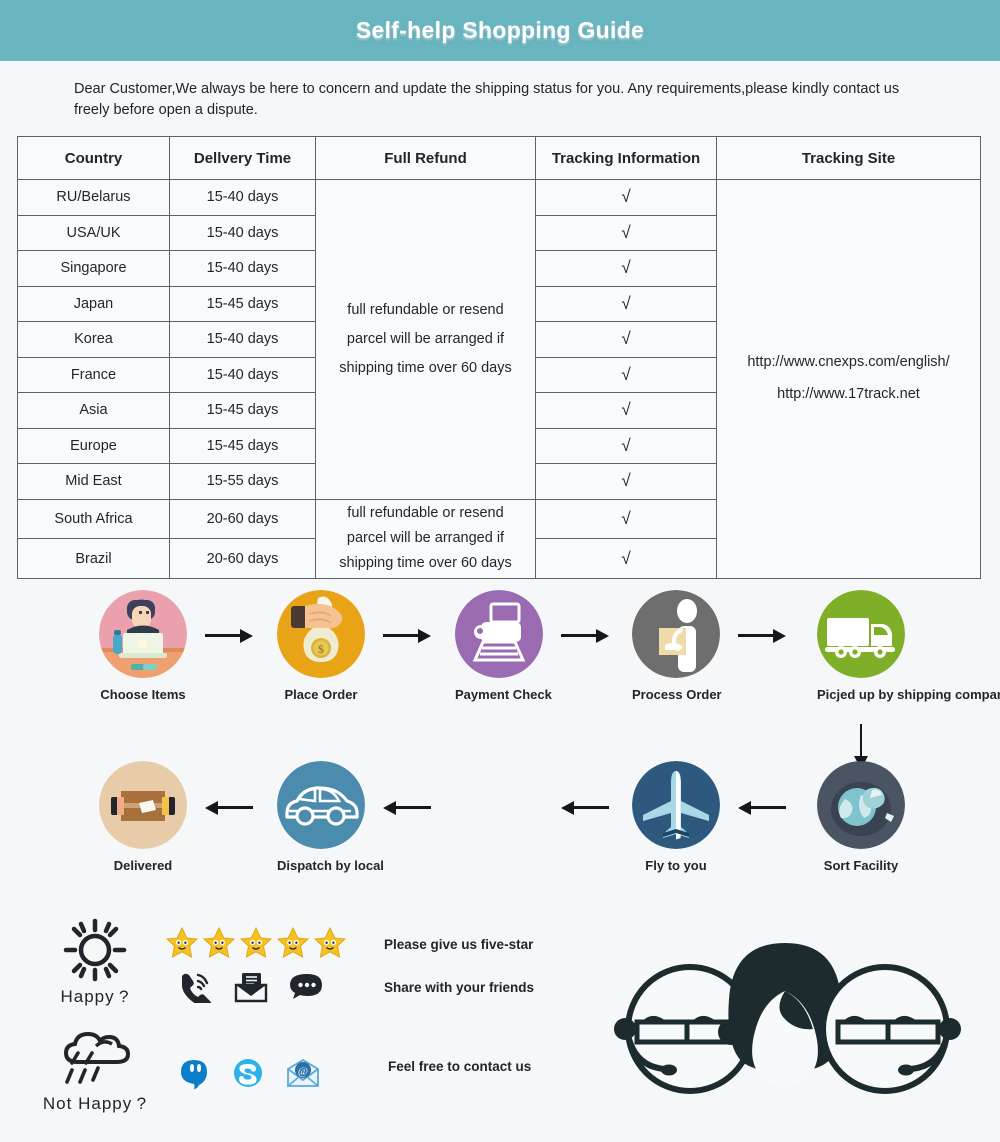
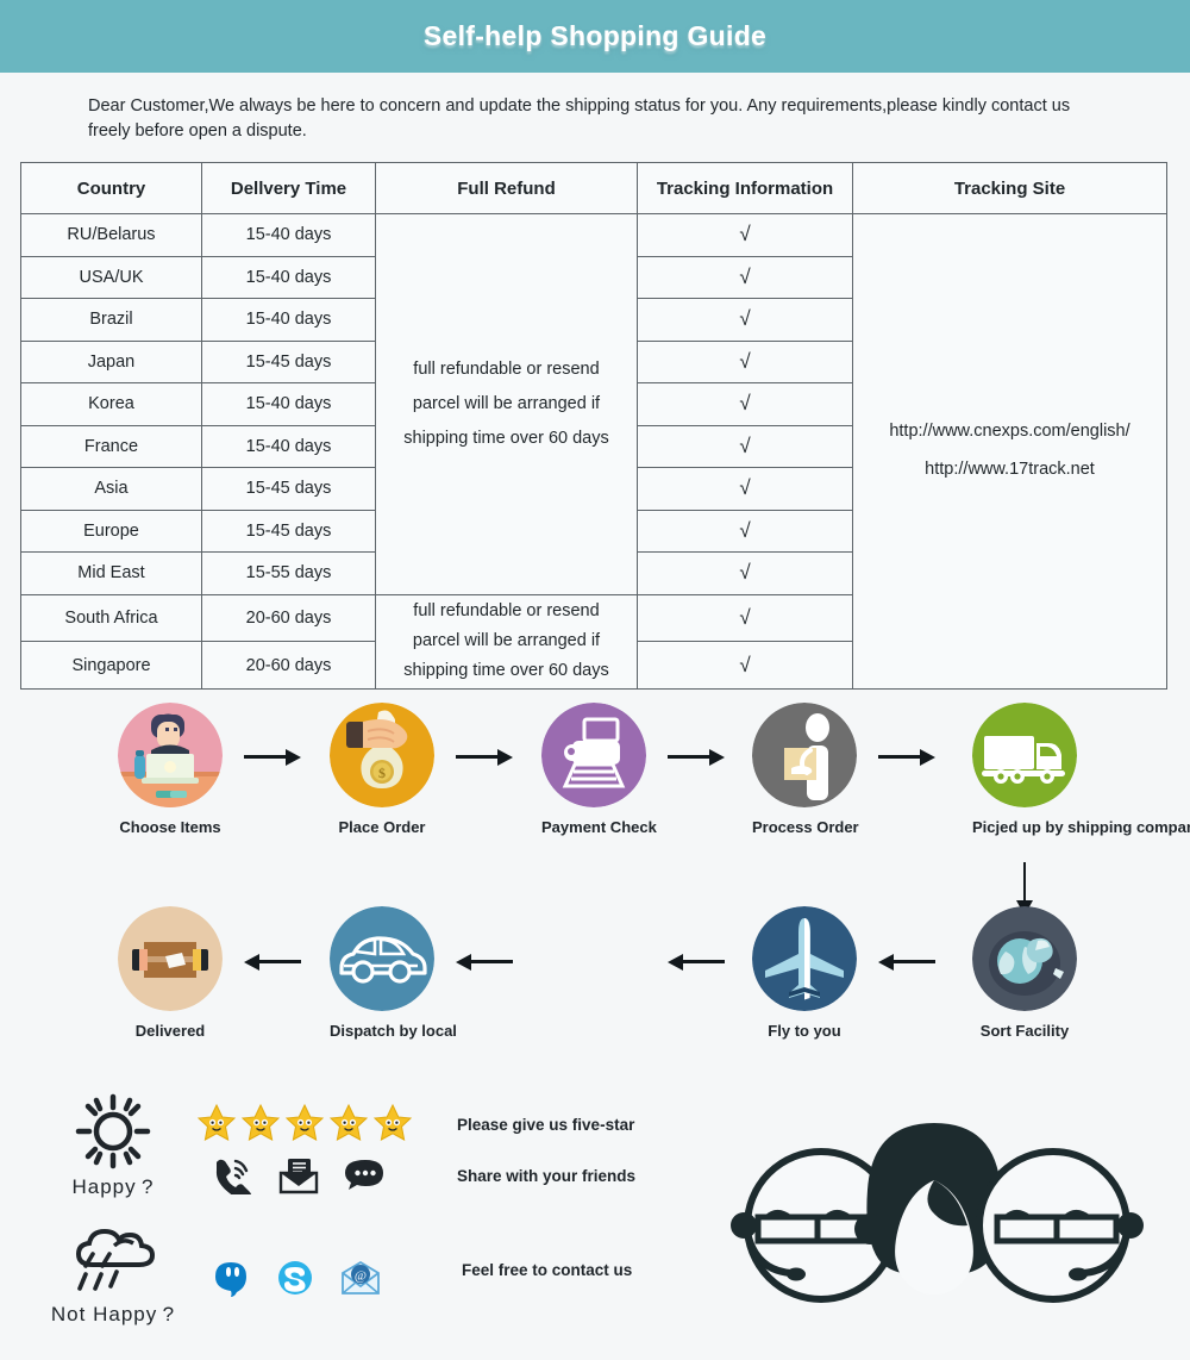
  Self-help Shopping Guide
  Dear Customer,We always be here to concern and update the shipping status for you. Any requirements,please kindly contact us freely before open a dispute.
  Country	Dellvery Time	Full Refund	Tracking Information	Tracking Site
  RU/Belarus	15-40 days	full refundable or resend parcel will be arranged if shipping time over 60 days	√	http://www.cnexps.com/english/ http://www.17track.net
  USA/UK	15-40 days	√
- Singapore	15-40 days	√
+ Brazil	15-40 days	√
  Japan	15-45 days	√
  Korea	15-40 days	√
  France	15-40 days	√
  Asia	15-45 days	√
  Europe	15-45 days	√
  Mid East	15-55 days	√
  South Africa	20-60 days	full refundable or resend parcel will be arranged if shipping time over 60 days	√
- Brazil	20-60 days	√
+ Singapore	20-60 days	√
  Choose Items
  $
  Place Order
  Payment Check
  Process Order
  Picjed up by shipping compa
  Delivered
  Dispatch by local
  Fly to you
  Sort Facility
  Happy ?
  Not Happy ?
  @
  Please give us five-star
  Share with your friends
  Feel free to contact us
